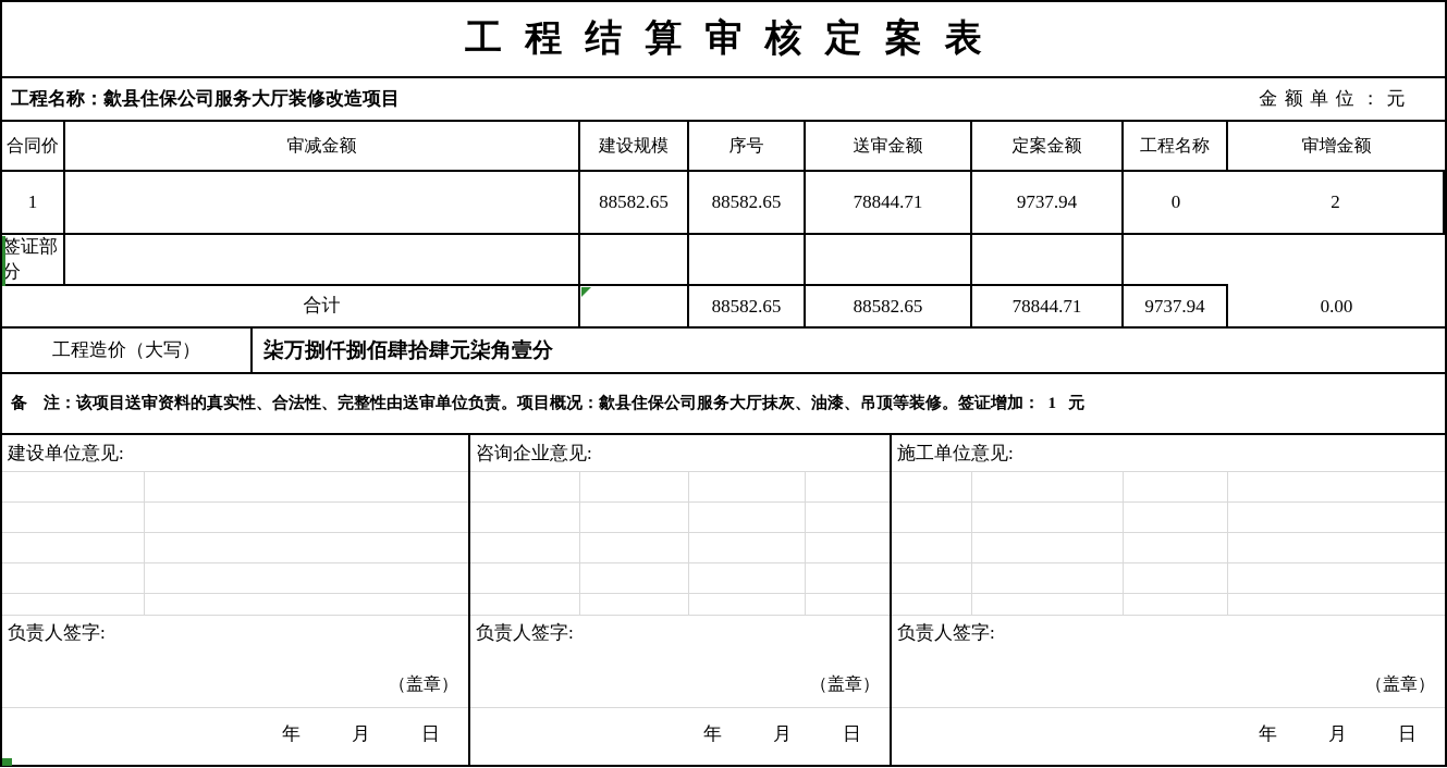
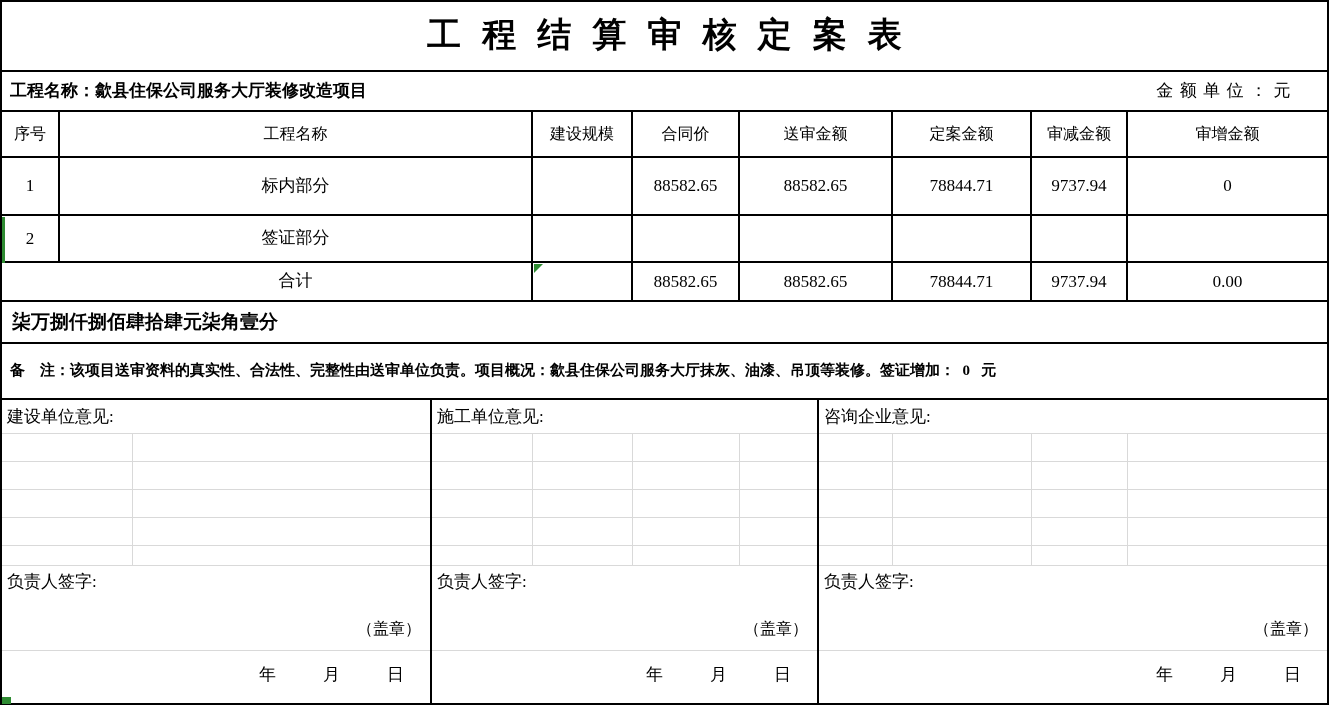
  工程结算审核定案表
  工程名称：歙县住保公司服务大厅装修改造项目
  金额单位：元
- 合同价
+ 序号
- 审减金额
+ 工程名称
  建设规模
- 序号
+ 合同价
  送审金额
  定案金额
- 工程名称
+ 审减金额
  审增金额
  1
+ 标内部分
  88582.65
  88582.65
  78844.71
  9737.94
  0
  2
  签证部分
  合计
  88582.65
  88582.65
  78844.71
  9737.94
  0.00
- 工程造价（大写）
  柒万捌仟捌佰肆拾肆元柒角壹分
- 备 注：该项目送审资料的真实性、合法性、完整性由送审单位负责。项目概况：歙县住保公司服务大厅抹灰、油漆、吊顶等装修。签证增加： 1 元
+ 备 注：该项目送审资料的真实性、合法性、完整性由送审单位负责。项目概况：歙县住保公司服务大厅抹灰、油漆、吊顶等装修。签证增加： 0 元
  建设单位意见:
  负责人签字:
  （盖章）
  年
  月
  日
- 咨询企业意见:
+ 施工单位意见:
  负责人签字:
  （盖章）
  年
  月
  日
- 施工单位意见:
+ 咨询企业意见:
  负责人签字:
  （盖章）
  年
  月
  日
